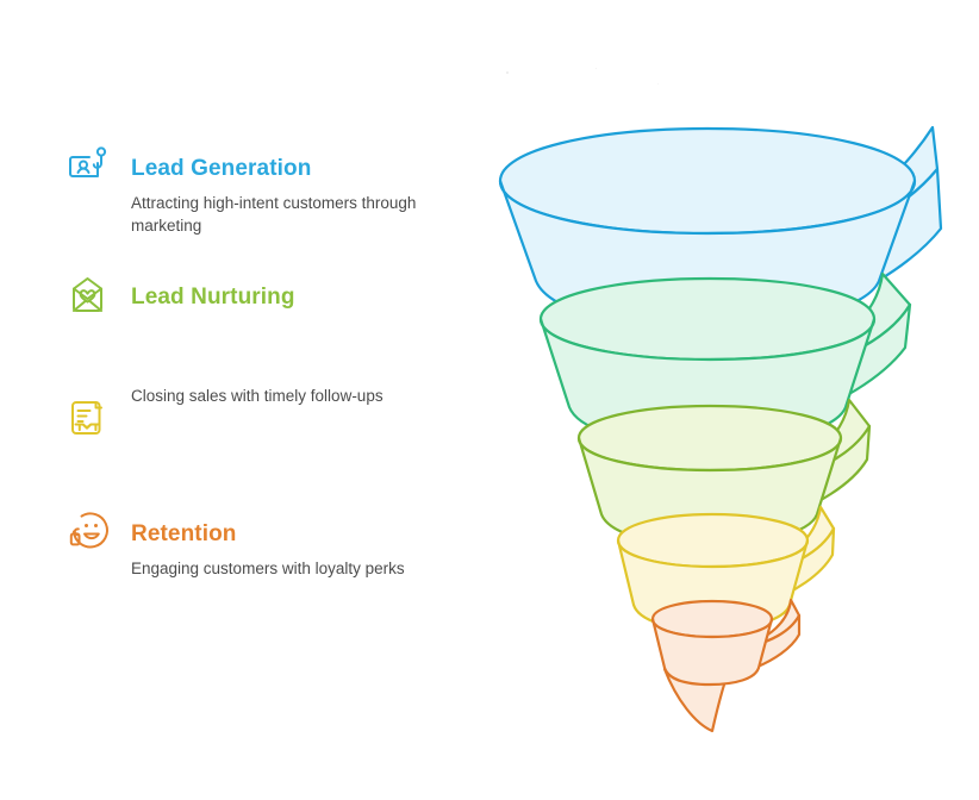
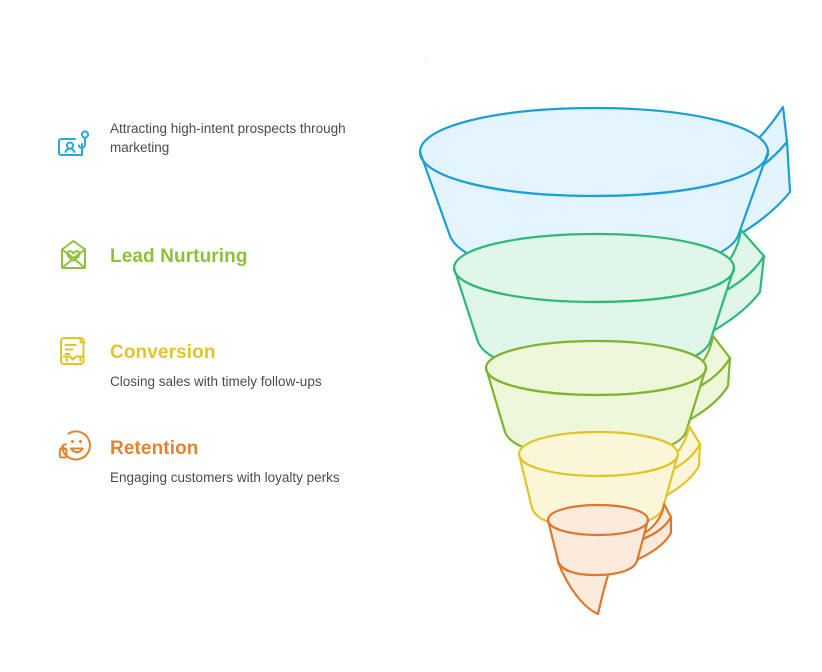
- Lead Generation
- Attracting high-intent customers through marketing
+ Attracting high-intent prospects through marketing
  Lead Nurturing
+ Conversion
  Closing sales with timely follow-ups
  Retention
  Engaging customers with loyalty perks
